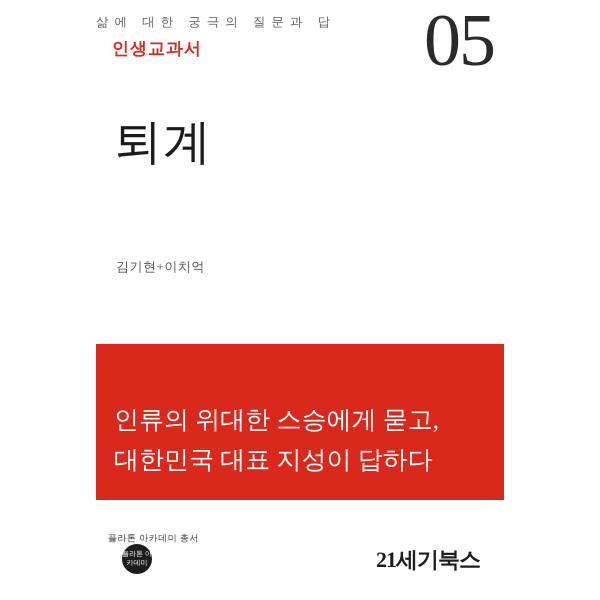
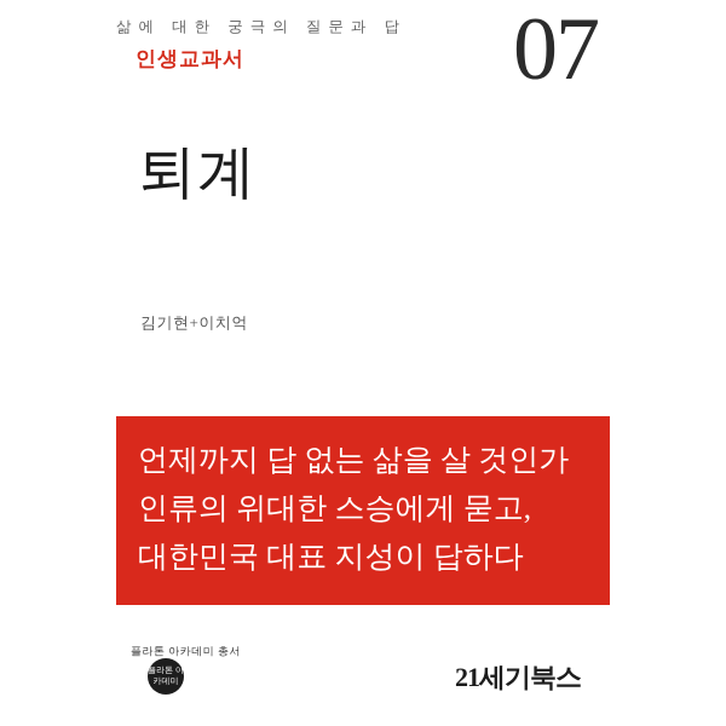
  삶에 대한 궁극의 질문과 답
  인생교과서
- 05
+ 07
  퇴계
  김기현+이치억
+ 언제까지 답 없는 삶을 살 것인가
  인류의 위대한 스승에게 묻고,
  대한민국 대표 지성이 답하다
  플라톤 아카데미 총서
  플라톤 아카데미
  21세기북스
